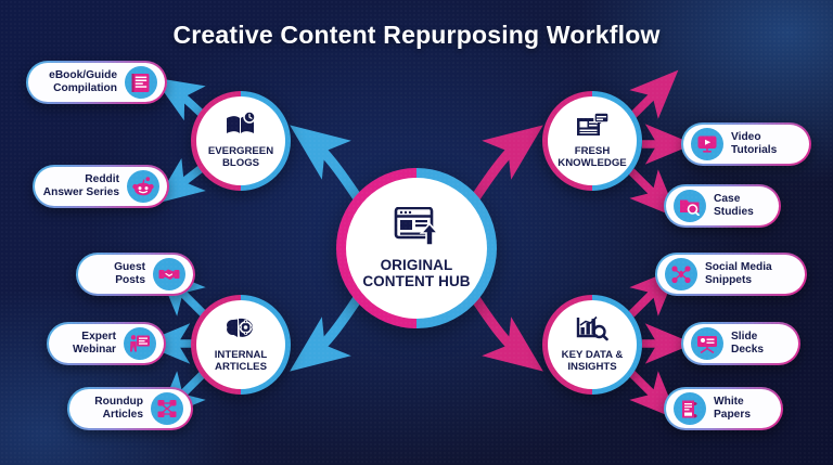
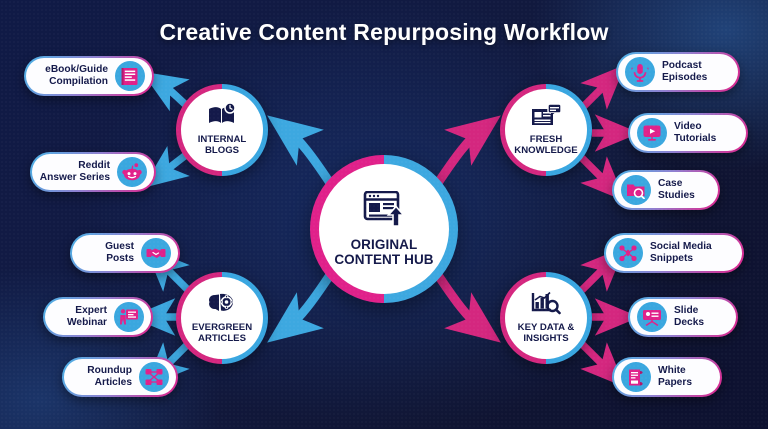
  Creative Content Repurposing Workflow
  ORIGINAL
  CONTENT HUB
- EVERGREEN
+ INTERNAL
  BLOGS
  FRESH
  KNOWLEDGE
- INTERNAL
+ EVERGREEN
  ARTICLES
  KEY DATA &
  INSIGHTS
  eBook/Guide
  Compilation
  Reddit
  Answer Series
  Guest
  Posts
  Expert
  Webinar
  Roundup
  Articles
+ Podcast
+ Episodes
  Video
  Tutorials
  Case
  Studies
  Social Media
  Snippets
  Slide
  Decks
  White
  Papers
